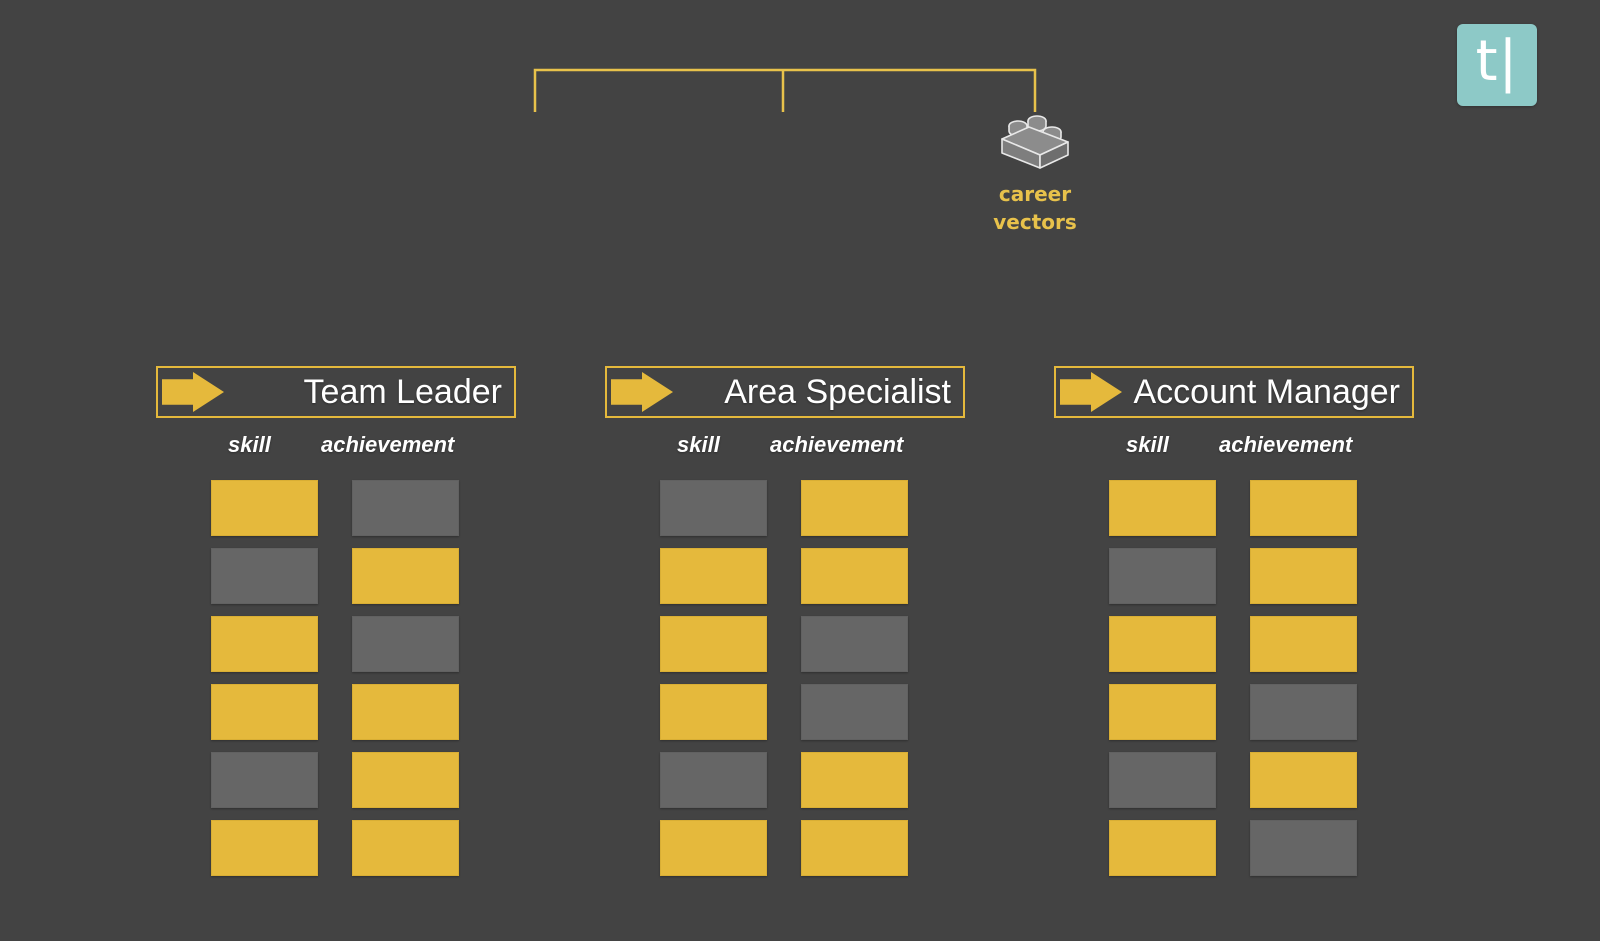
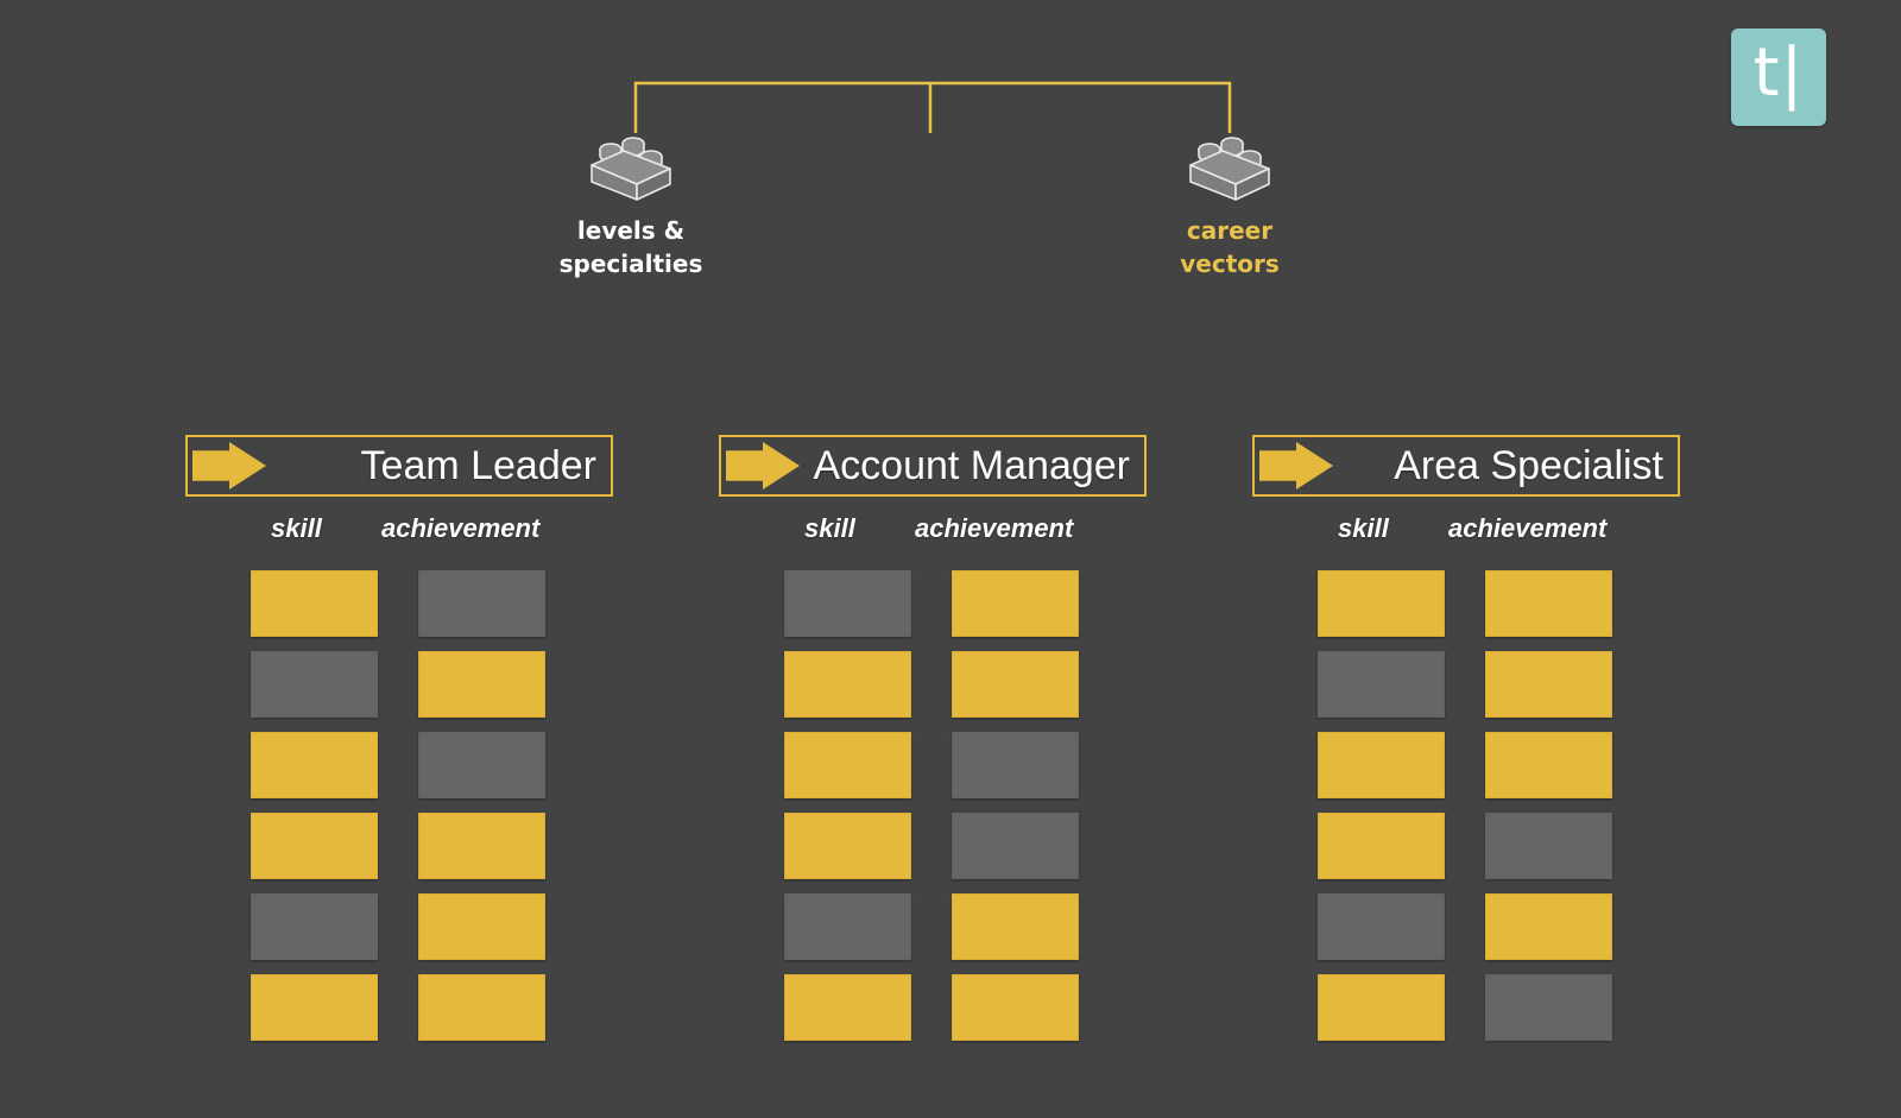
  t|
+ levels &
+ specialties
  career
  vectors
  Team Leader
  skill
  achievement
- Area Specialist
+ Account Manager
  skill
  achievement
- Account Manager
+ Area Specialist
  skill
  achievement
